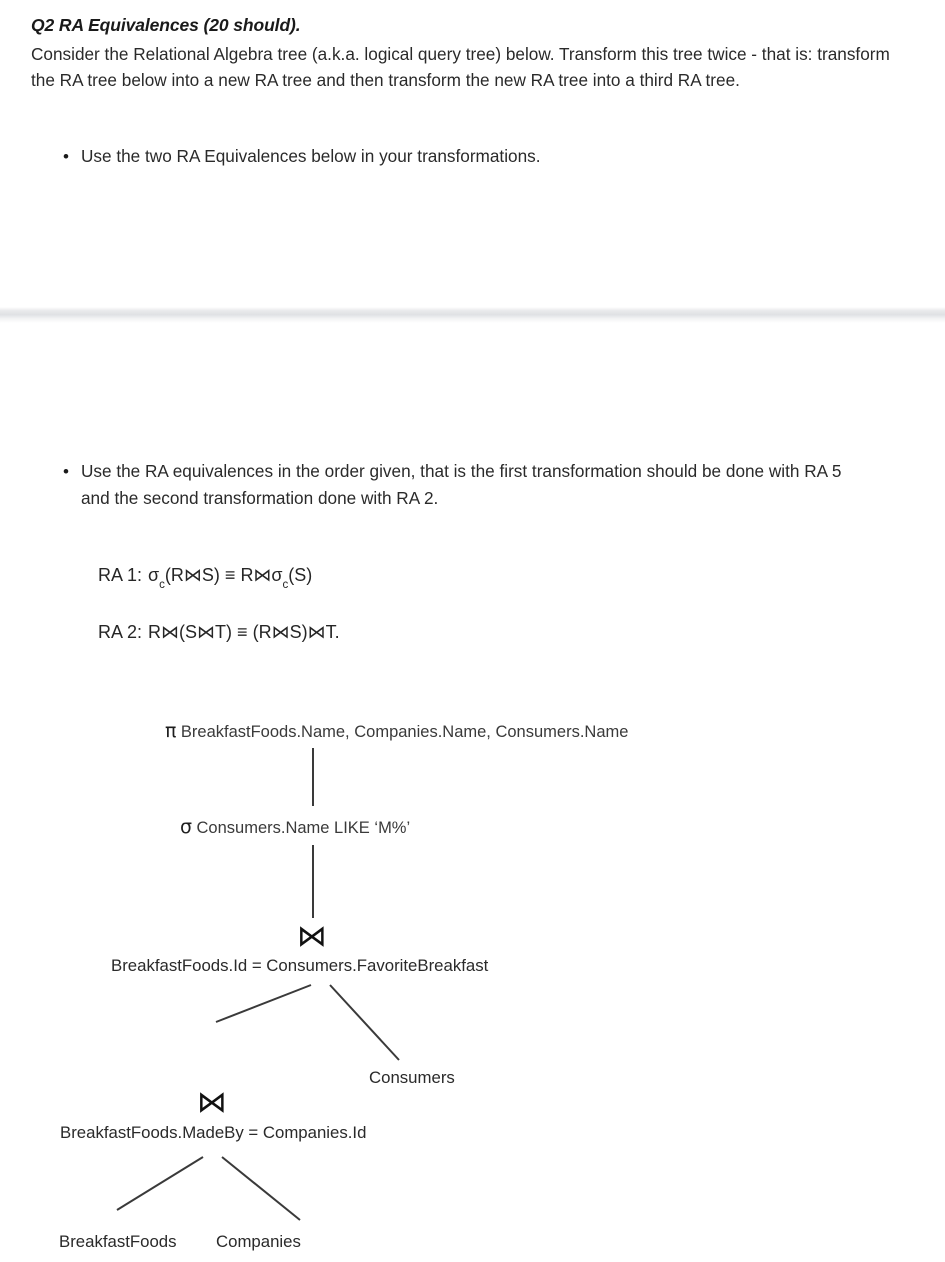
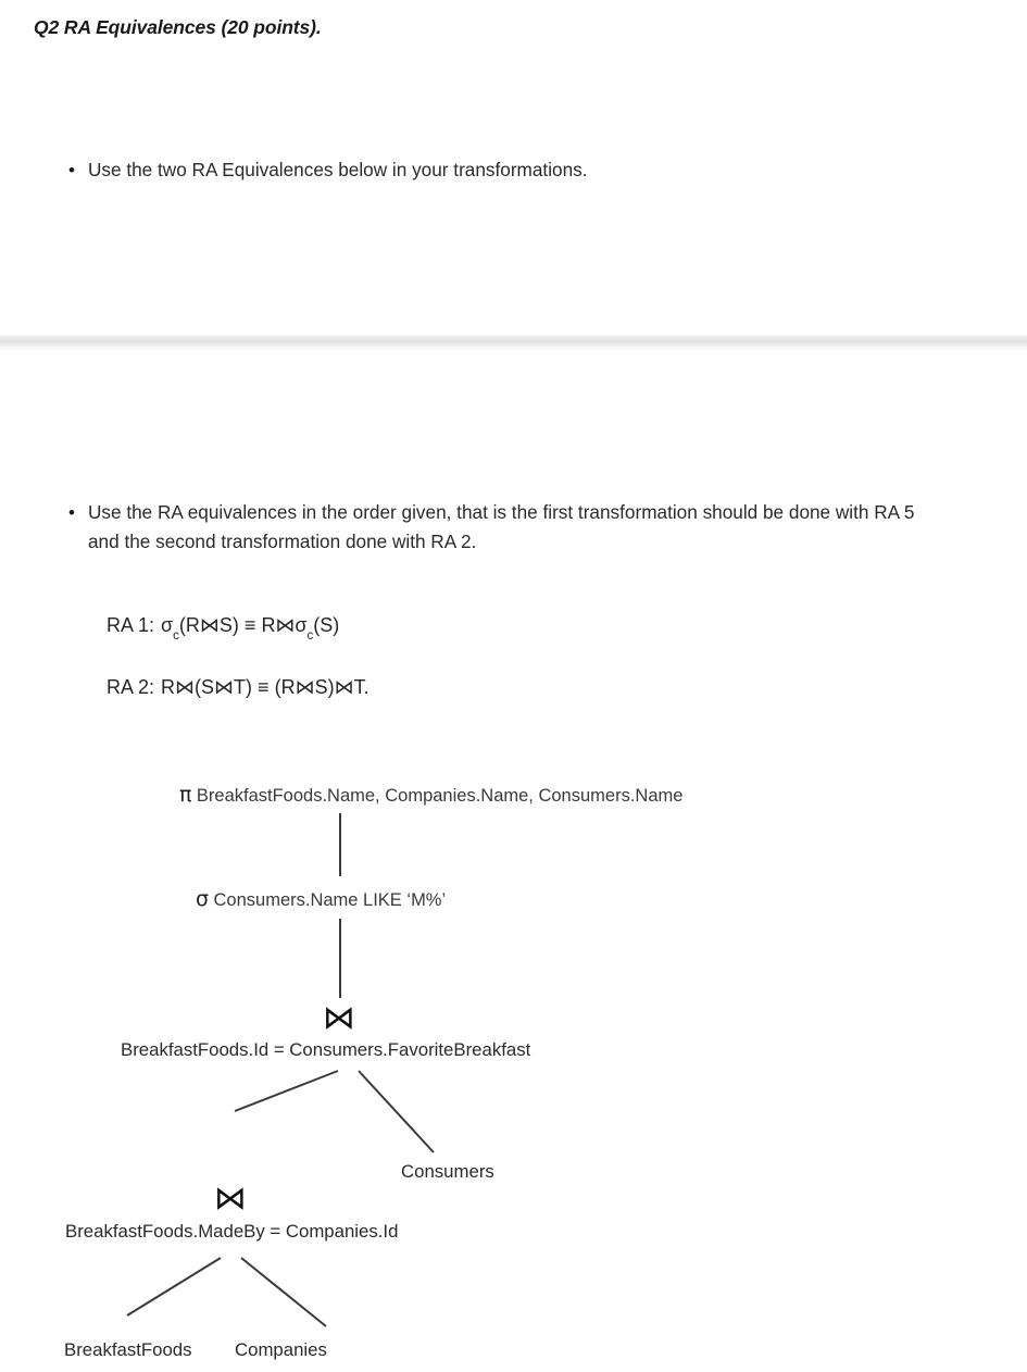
- Q2 RA Equivalences (20 should).
+ Q2 RA Equivalences (20 points).
- Consider the Relational Algebra tree (a.k.a. logical query tree) below. Transform this tree twice - that is: transform the RA tree below into a new RA tree and then transform the new RA tree into a third RA tree.
  •
  Use the two RA Equivalences below in your transformations.
  •
  Use the RA equivalences in the order given, that is the first transformation should be done with RA 5 and the second transformation done with RA 2.
  RA 1: σc(R⋈S) ≡ R⋈σc(S)
  RA 2: R⋈(S⋈T) ≡ (R⋈S)⋈T.
  π BreakfastFoods.Name, Companies.Name, Consumers.Name
  σ Consumers.Name LIKE ‘M%’
  ⋈
  BreakfastFoods.Id = Consumers.FavoriteBreakfast
  Consumers
  ⋈
  BreakfastFoods.MadeBy = Companies.Id
  BreakfastFoods
  Companies
